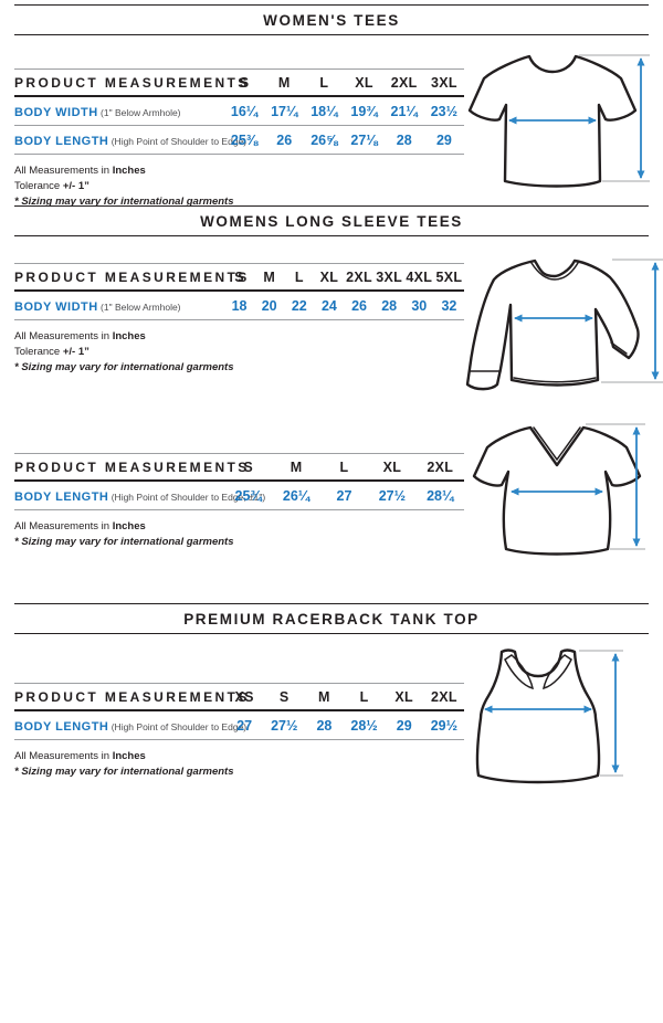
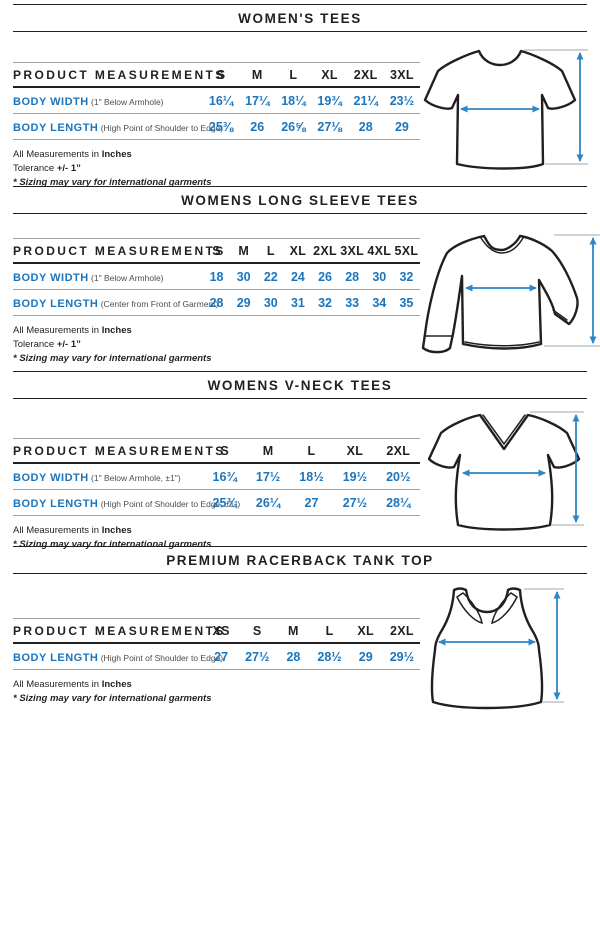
  WOMEN'S TEES
  PRODUCT MEASUREMENT	S	M	L	XL	2XL	3XL
  BODY WIDTH (1" Below Armhole)	16¼	17¼	18¼	19¾	21¼	23½
  BODY LENGTH (High Point of Shoulder to Edge)	25⅜	26	26⅝	27⅛	28	29
  All Measurements in Inches
  Tolerance +/- 1”
  * Sizing may vary for international garments
  WOMENS LONG SLEEVE TEES
  PRODUCT MEASUREMENT	S	M	L	XL	2XL	3XL	4XL	5XL
- BODY WIDTH (1" Below Armhole)	18	20	22	24	26	28	30	32
+ BODY WIDTH (1" Below Armhole)	18	30	22	24	26	28	30	32
+ BODY LENGTH (Center from Front of Garment)	28	29	30	31	32	33	34	35
  All Measurements in Inches
  Tolerance +/- 1”
  * Sizing may vary for international garments
+ WOMENS V-NECK TEES
  PRODUCT MEASUREMENT	S	M	L	XL	2XL
+ BODY WIDTH (1" Below Armhole, ±1")	16¾	17½	18½	19½	20½
  BODY LENGTH (High Point of Shoulder to Edge, ±1")	25¾	26¼	27	27½	28¼
  All Measurements in Inches
  * Sizing may vary for international garments
  PREMIUM RACERBACK TANK TOP
  PRODUCT MEASUREMENT	XS	S	M	L	XL	2XL
  BODY LENGTH (High Point of Shoulder to Edge)	27	27½	28	28½	29	29½
  All Measurements in Inches
  * Sizing may vary for international garments
